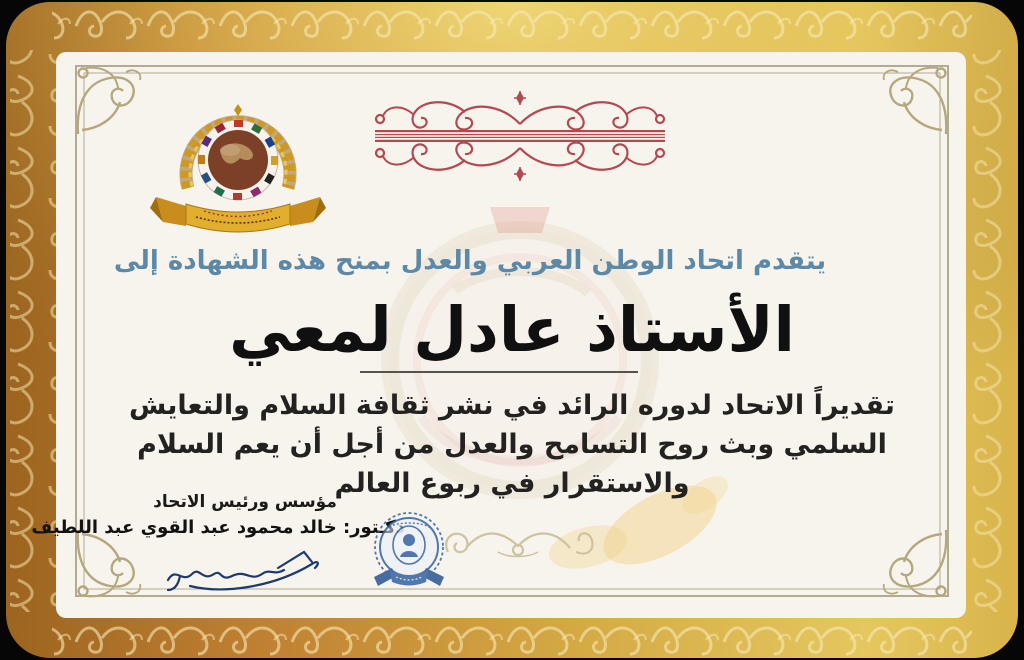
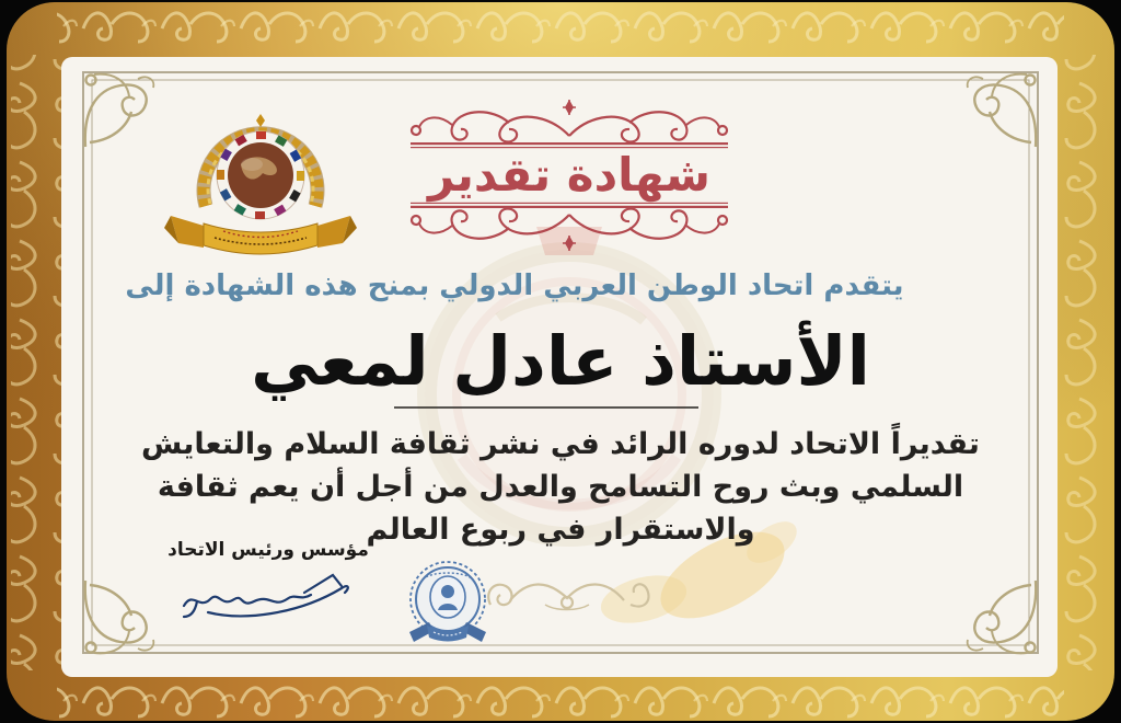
+ شهادة تقدير
- يتقدم اتحاد الوطن العربي والعدل بمنح هذه الشهادة إلى
+ يتقدم اتحاد الوطن العربي الدولي بمنح هذه الشهادة إلى
  الأستاذ عادل لمعي
  تقديراً الاتحاد لدوره الرائد في نشر ثقافة السلام والتعايش
- السلمي وبث روح التسامح والعدل من أجل أن يعم السلام
+ السلمي وبث روح التسامح والعدل من أجل أن يعم ثقافة
  والاستقرار في ربوع العالم
  مؤسس ورئيس الاتحاد
- دكـتور: خالد محمود عبد القوي عبد اللطيف
